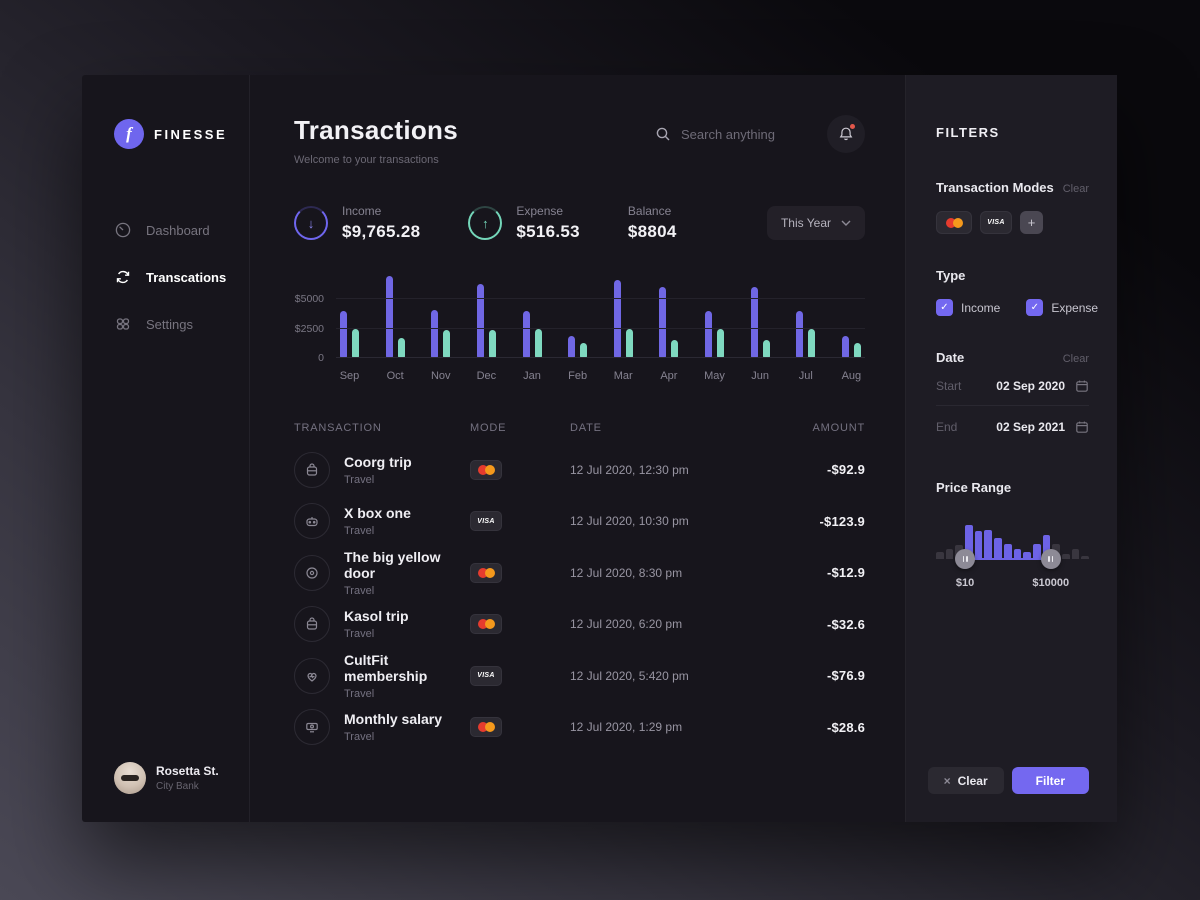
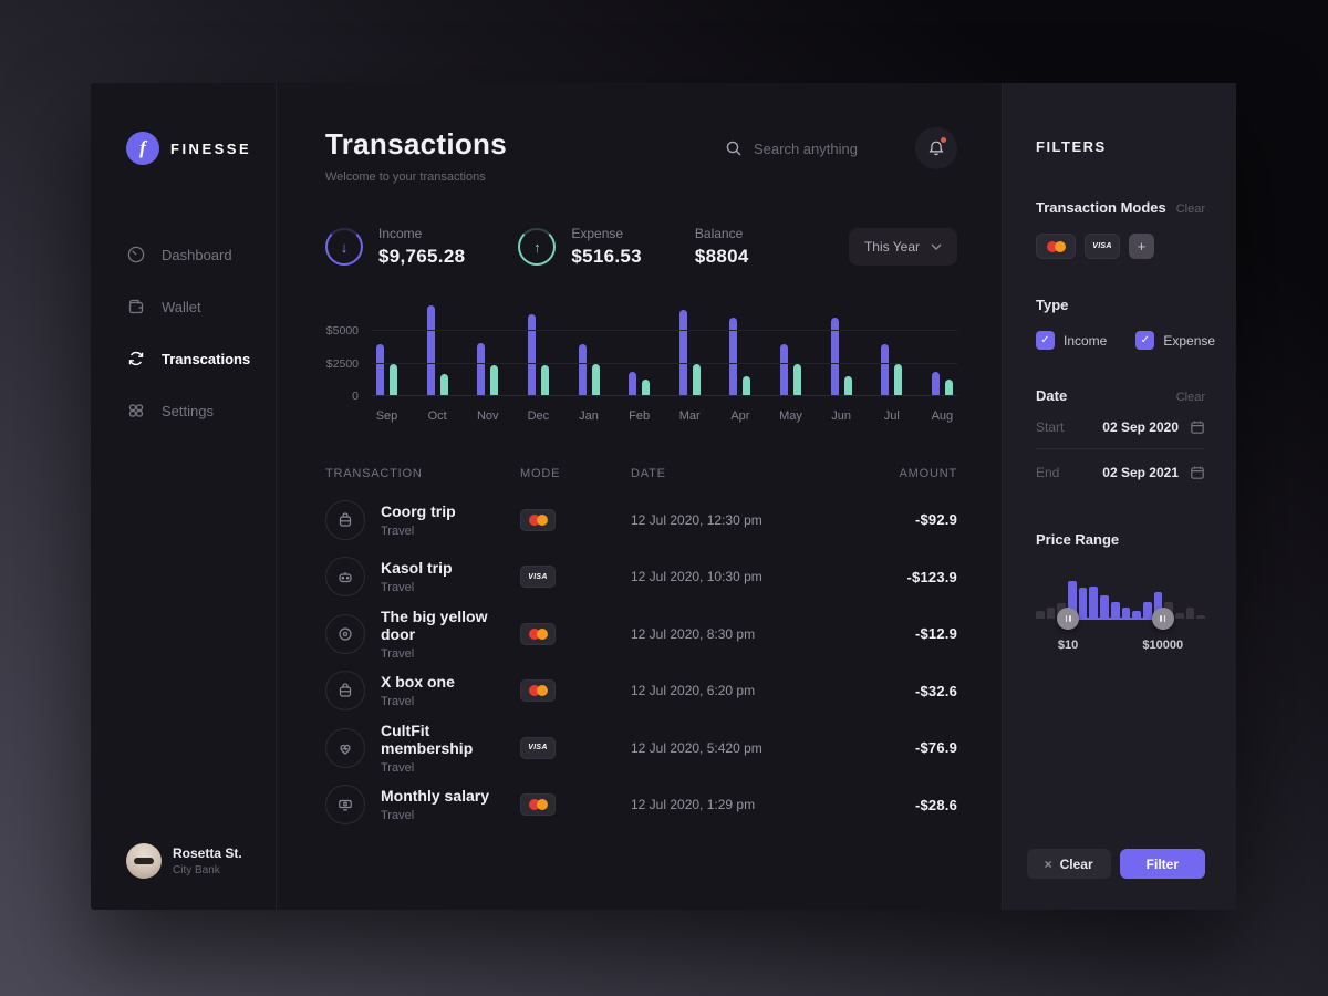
  f
  FINESSE
  Dashboard
+ Wallet
  Transcations
  Settings
  Rosetta St.
  City Bank
  Transactions
  Welcome to your transactions
  Search anything
  ↓
  Income
  $9,765.28
  ↑
  Expense
  $516.53
  Balance
  $8804
  This Year
  0
  $2500
  $5000
  Sep
  Oct
  Nov
  Dec
  Jan
  Feb
  Mar
  Apr
  May
  Jun
  Jul
  Aug
  TRANSACTION
  MODE
  DATE
  AMOUNT
  Coorg trip
  Travel
  12 Jul 2020, 12:30 pm
  -$92.9
- X box one
+ Kasol trip
  Travel
  12 Jul 2020, 10:30 pm
  -$123.9
  The big yellow door
  Travel
  12 Jul 2020, 8:30 pm
  -$12.9
- Kasol trip
+ X box one
  Travel
  12 Jul 2020, 6:20 pm
  -$32.6
  CultFit membership
  Travel
  12 Jul 2020, 5:420 pm
  -$76.9
  Monthly salary
  Travel
  12 Jul 2020, 1:29 pm
  -$28.6
  FILTERS
  Transaction Modes
  Clear
  +
  Type
  ✓
  Income
  ✓
  Expense
  Date
  Clear
  Start
  02 Sep 2020
  End
  02 Sep 2021
  Price Range
  $10
  $10000
  ×
  Clear
  Filter
